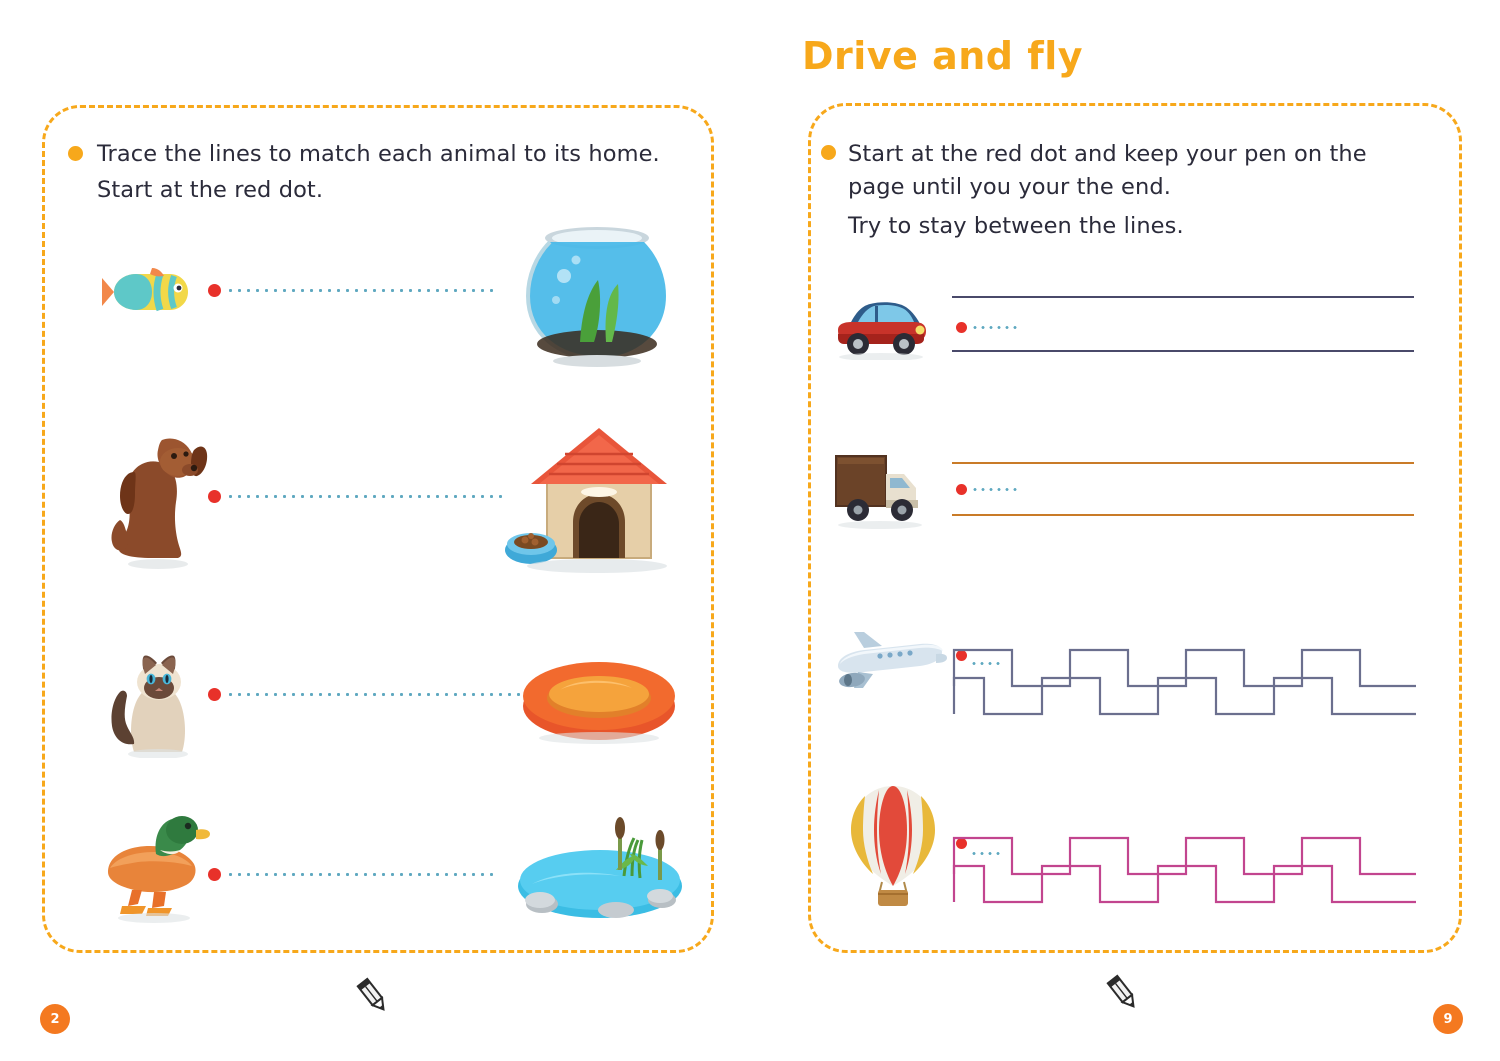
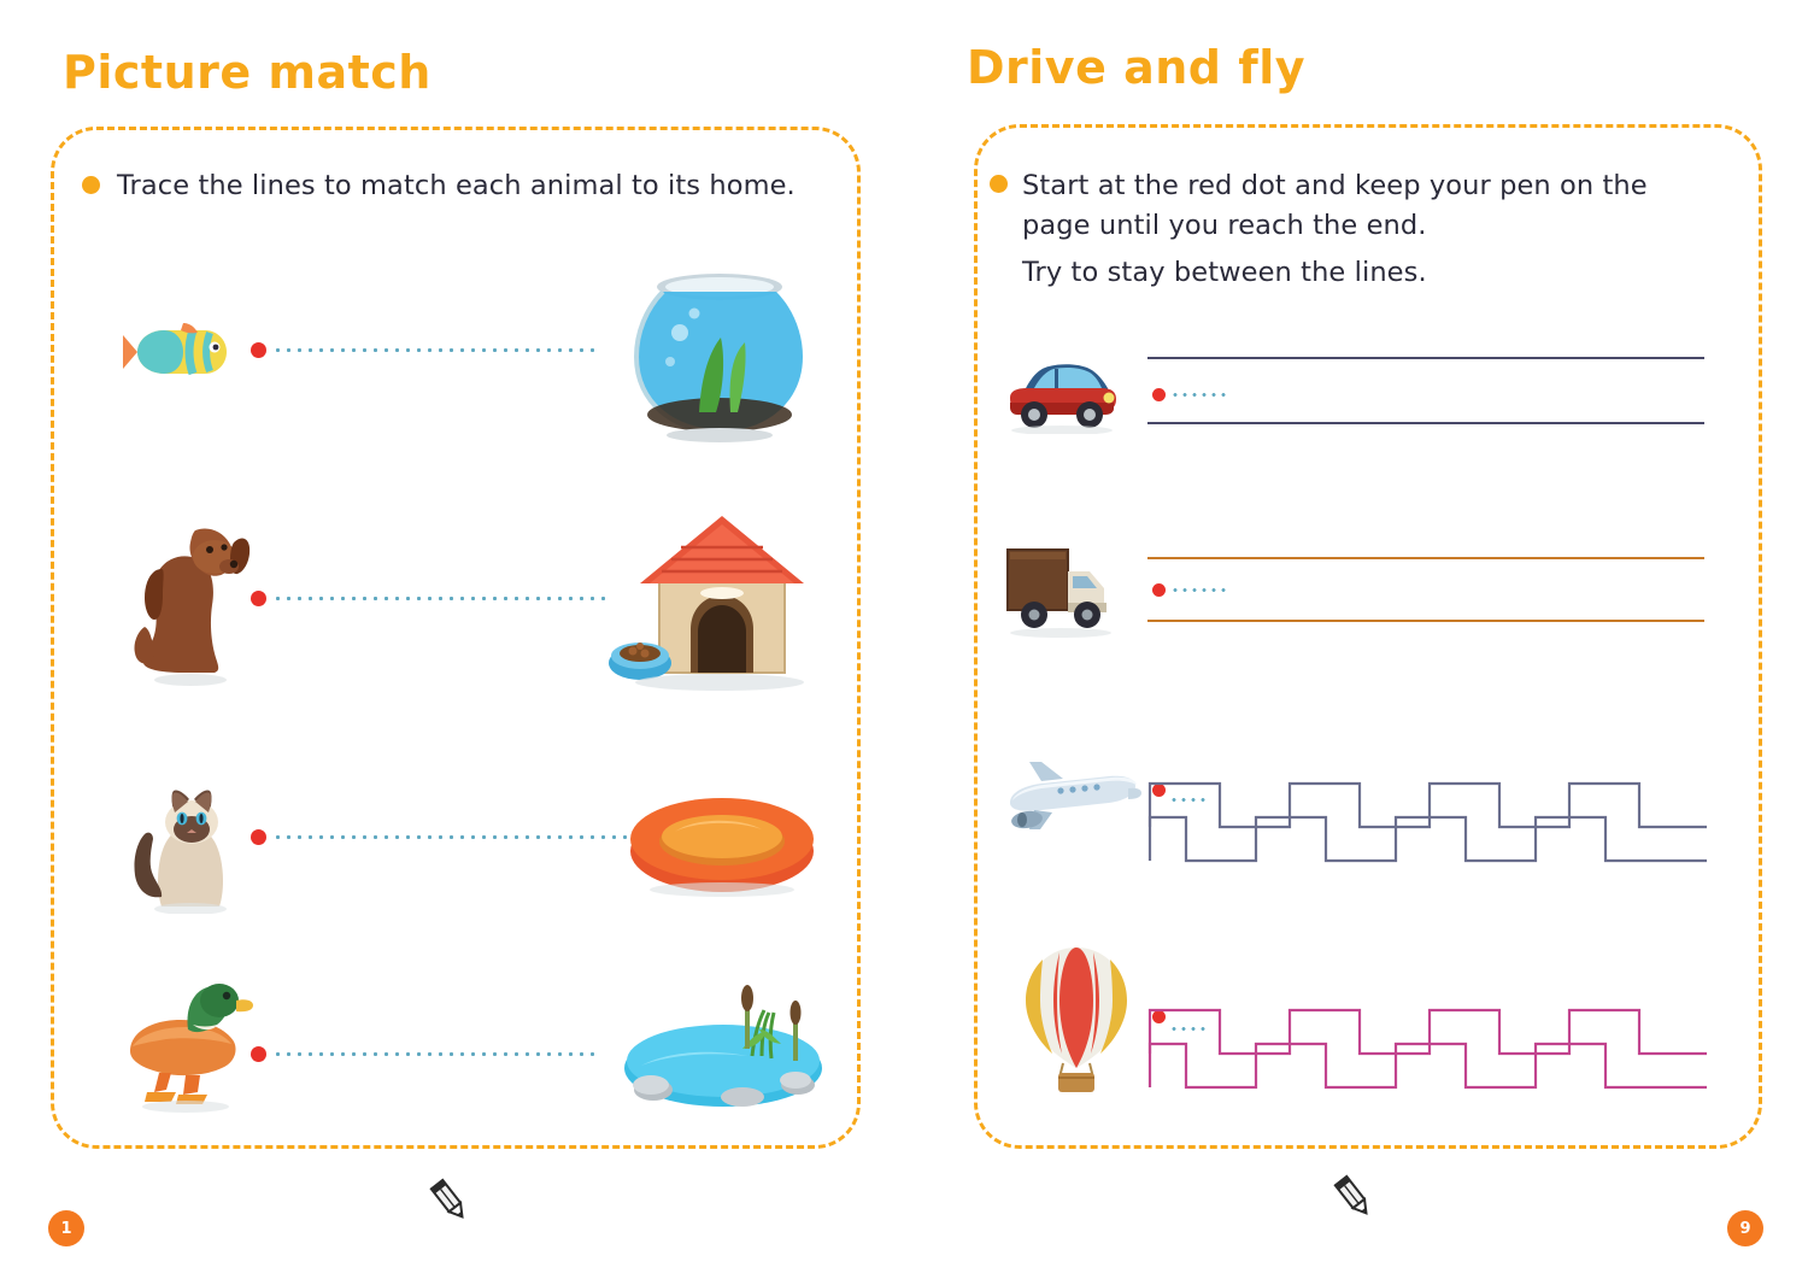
+ Picture match
  Trace the lines to match each animal to its home.
- Start at the red dot.
- 2
+ 1
  Drive and fly
  Start at the red dot and keep your pen on the
- page until you your the end.
+ page until you reach the end.
  Try to stay between the lines.
  9
